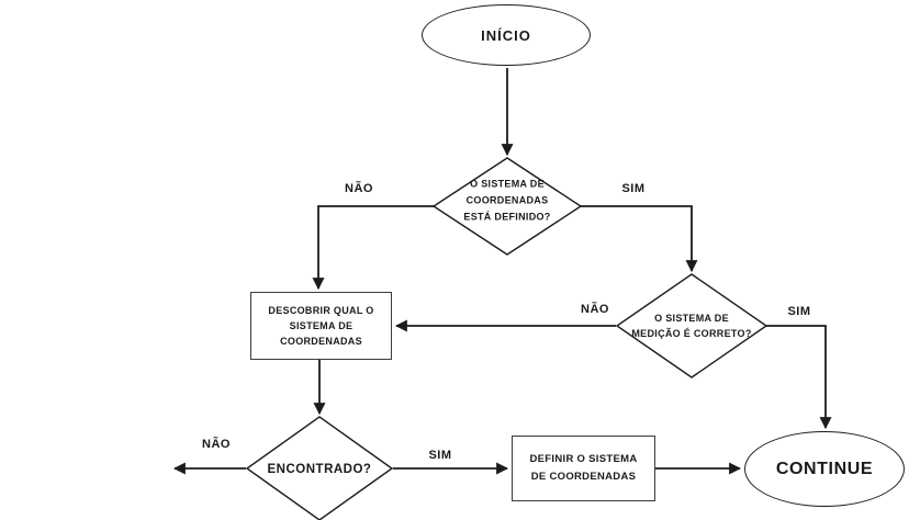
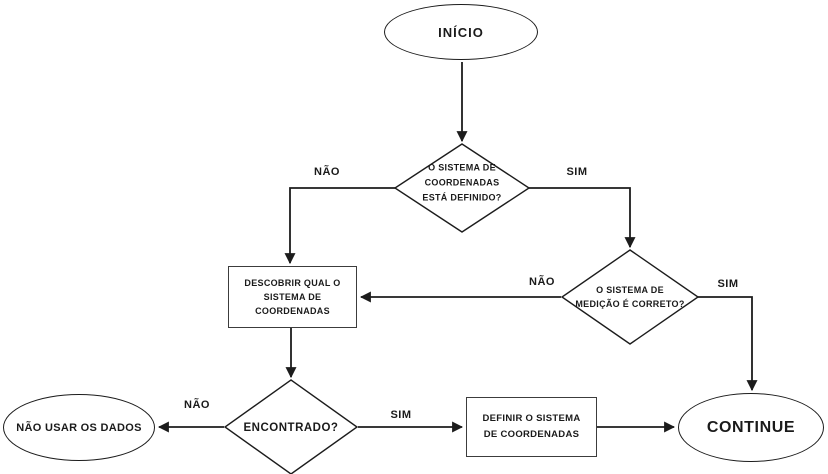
  INÍCIO
  O SISTEMA DE
  COORDENADAS
  ESTÁ DEFINIDO?
  DESCOBRIR QUAL O
  SISTEMA DE COORDENADAS
  O SISTEMA DE
  MEDIÇÃO É CORRETO?
  ENCONTRADO?
+ NÃO USAR OS DADOS
  DEFINIR O SISTEMA
  DE COORDENADAS
  CONTINUE
  NÃO
  SIM
  NÃO
  SIM
  NÃO
  SIM
